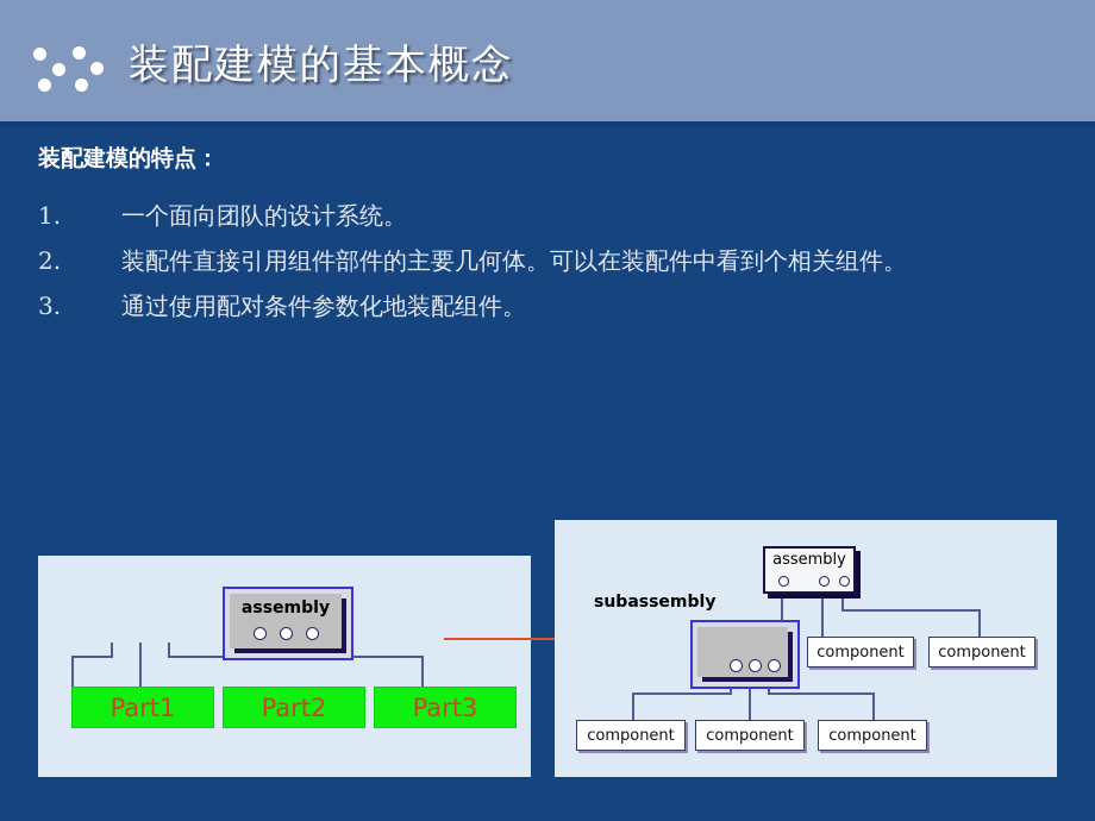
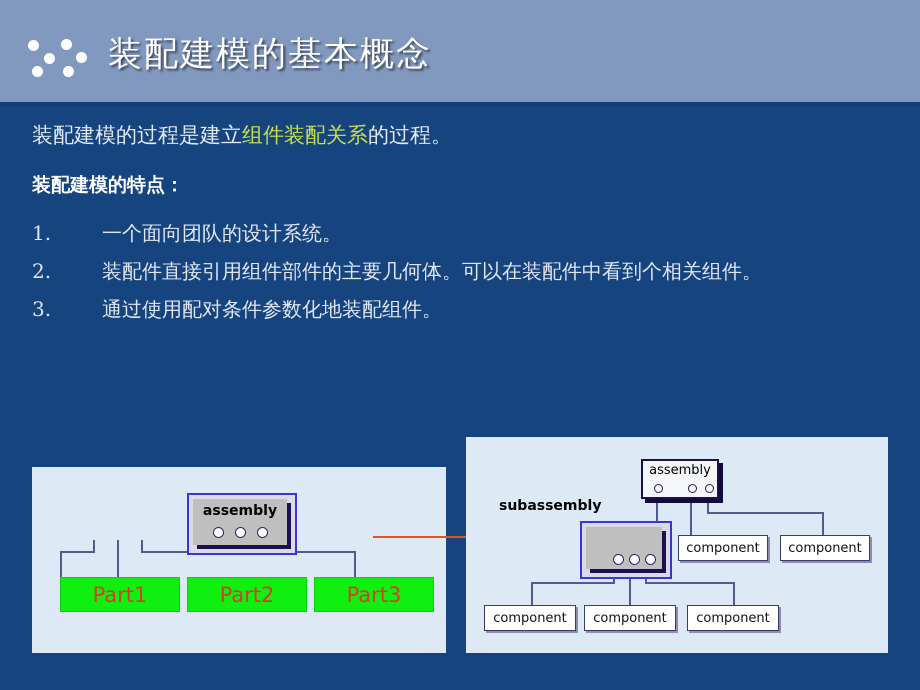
  装配建模的基本概念
+ 装配建模的过程是建立组件装配关系的过程。
  装配建模的特点：
  1. 一个面向团队的设计系统。
  2. 装配件直接引用组件部件的主要几何体。可以在装配件中看到个相关组件。
  3. 通过使用配对条件参数化地装配组件。
  assembly
  Part1
  Part2
  Part3
  assembly
  subassembly
  component
  component
  component
  component
  component
